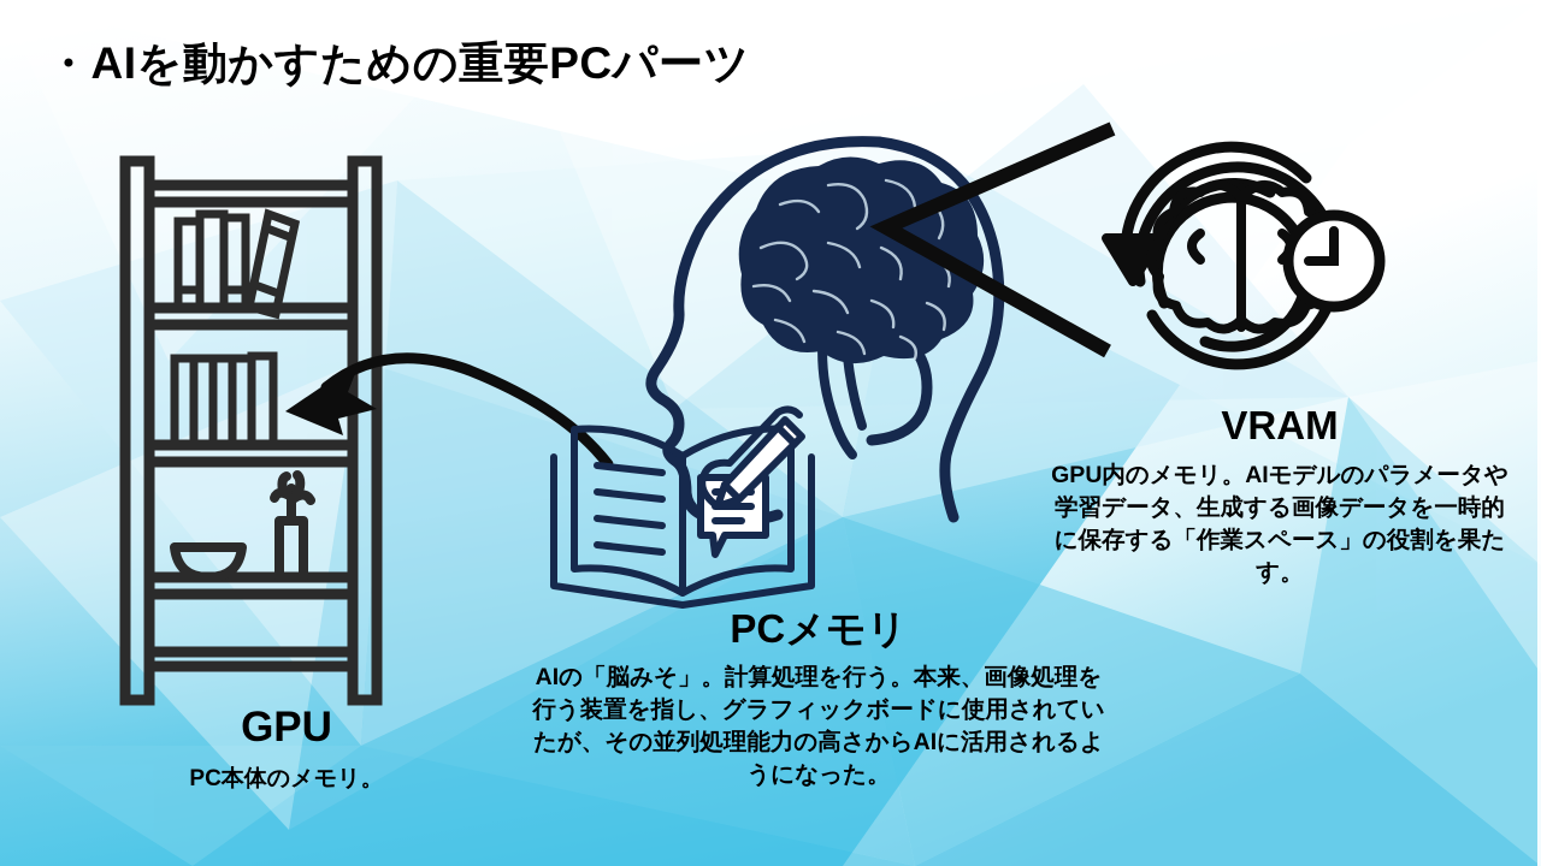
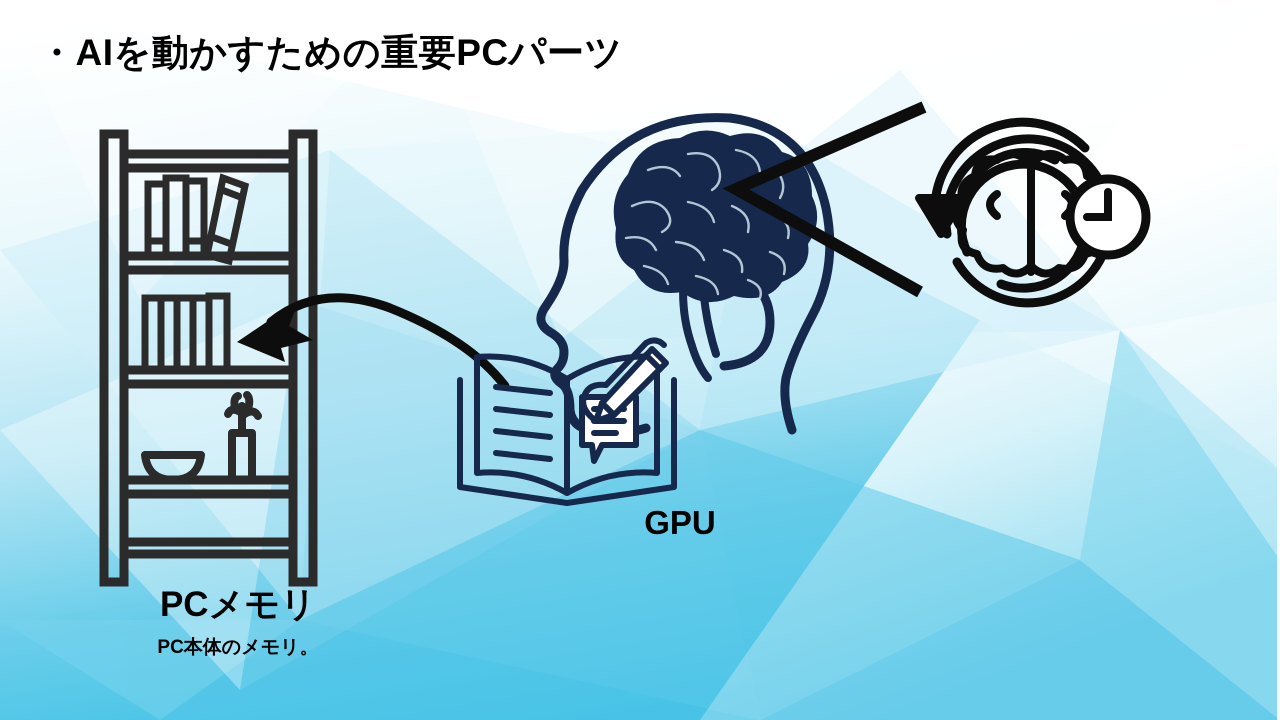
  ・AIを動かすための重要PCパーツ
- GPU
+ PCメモリ
  PC本体のメモリ。
- PCメモリ
+ GPU
- AIの「脳みそ」。計算処理を行う。本来、画像処理を行う装置を指し、グラフィックボードに使用されていたが、その並列処理能力の高さからAIに活用されるようになった。
- VRAM
- GPU内のメモリ。AIモデルのパラメータや学習データ、生成する画像データを一時的に保存する「作業スペース」の役割を果たす。
